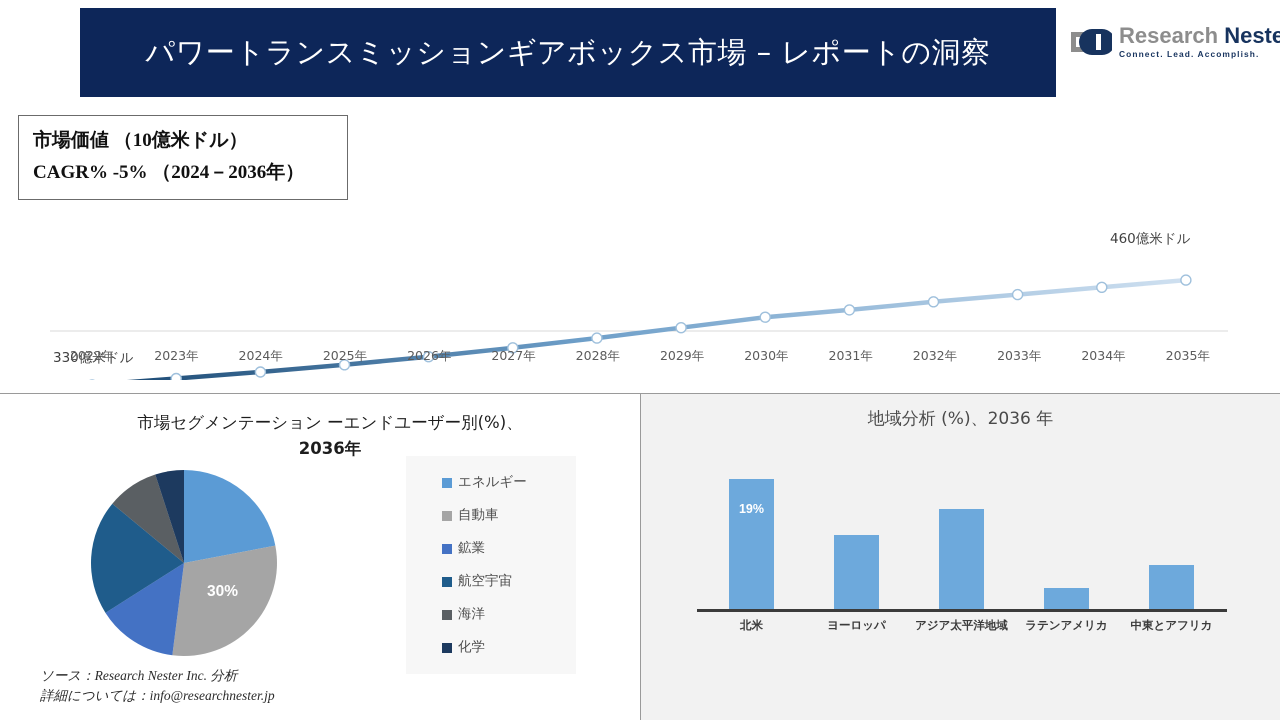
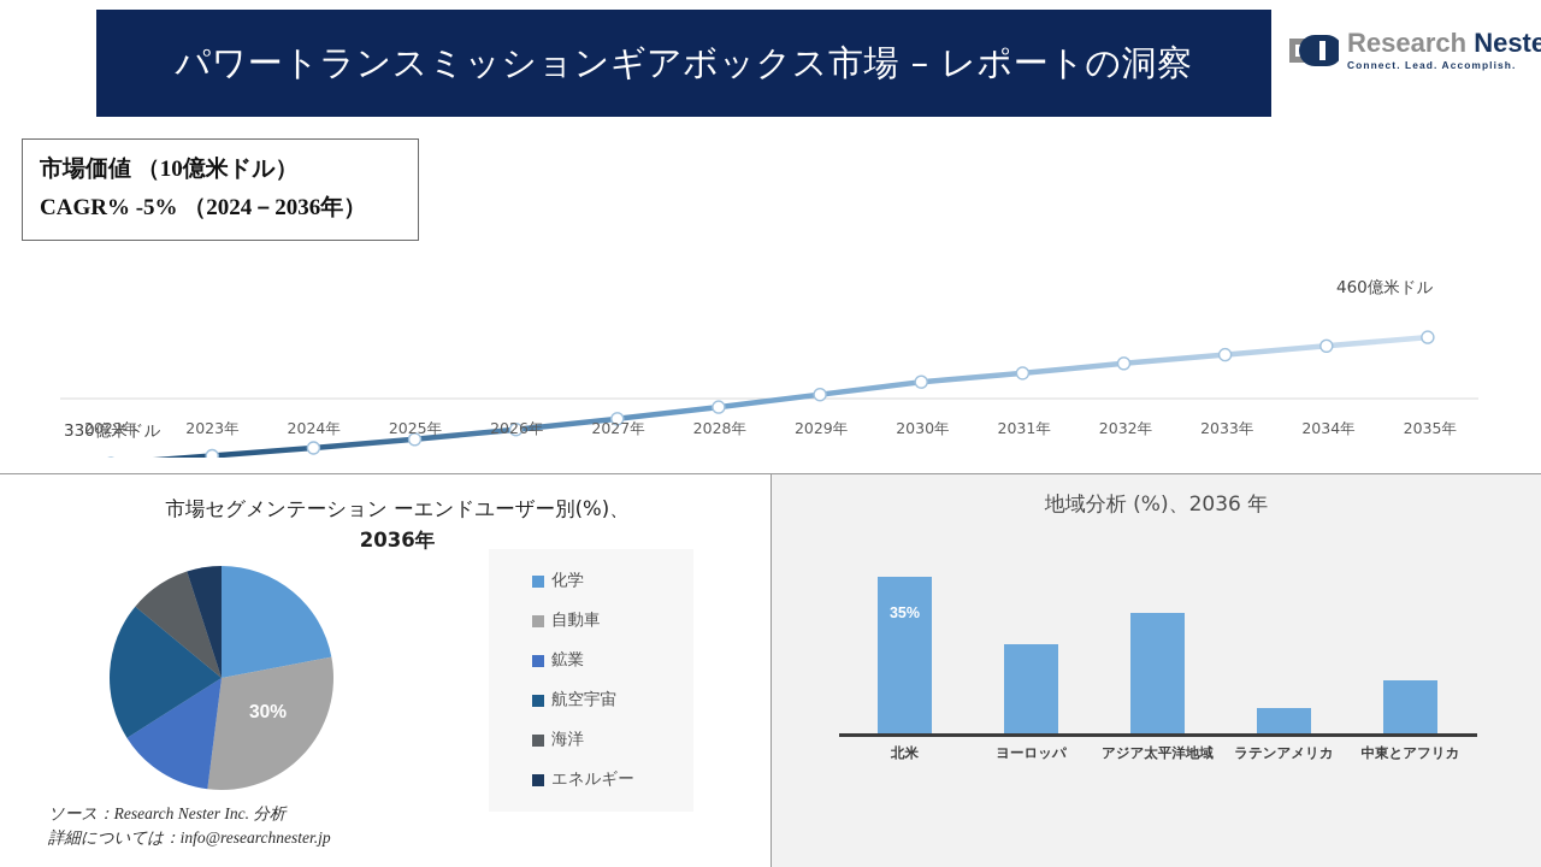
  パワートランスミッションギアボックス市場 – レポートの洞察
  Research Neste
  Connect. Lead. Accomplish.
  市場価値 （10億米ドル）
  CAGR% -5% （2024－2036年）
  330億米ドル
  460億米ドル
  2022年
  2023年
  2024年
  2025年
  2026年
  2027年
  2028年
  2029年
  2030年
  2031年
  2032年
  2033年
  2034年
  2035年
  市場セグメンテーション ーエンドユーザー別(%)、
  2036年
- エネルギー
+ 化学
  自動車
  鉱業
  航空宇宙
  海洋
- 化学
+ エネルギー
  ソース：Research Nester Inc. 分析
  詳細については：info@researchnester.jp
  30%
  地域分析 (%)、2036 年
- 19%
+ 35%
  北米
  ヨーロッパ
  アジア太平洋地域
  ラテンアメリカ
  中東とアフリカ
